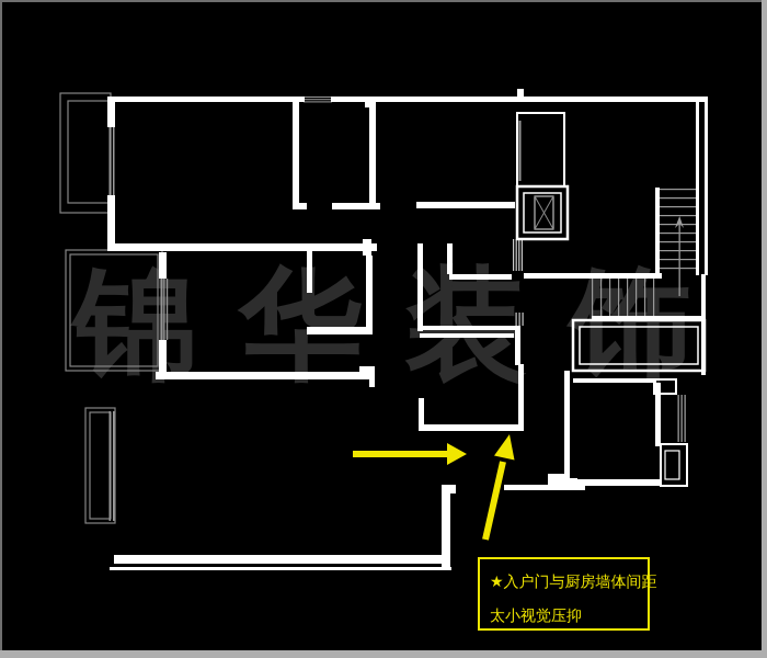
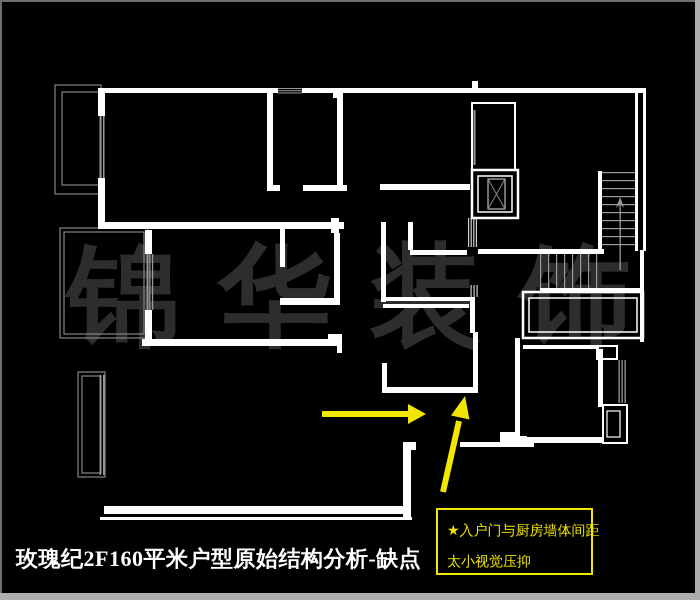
  锦 华 装 饰
  ★入户门与厨房墙体间距
  太小视觉压抑
+ 玫瑰纪2F160平米户型原始结构分析-缺点
